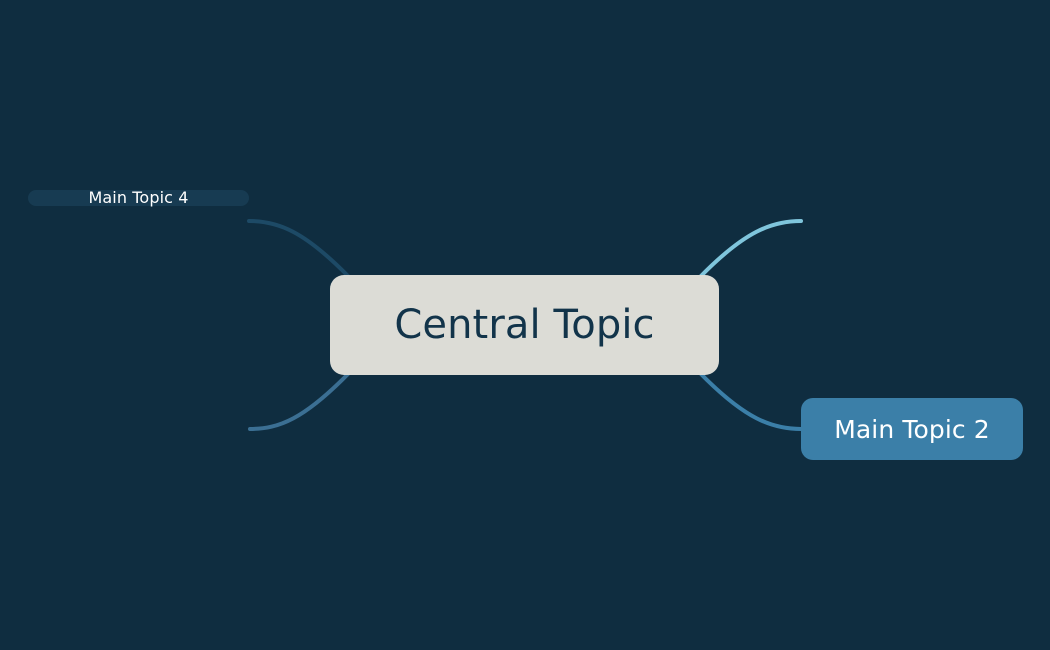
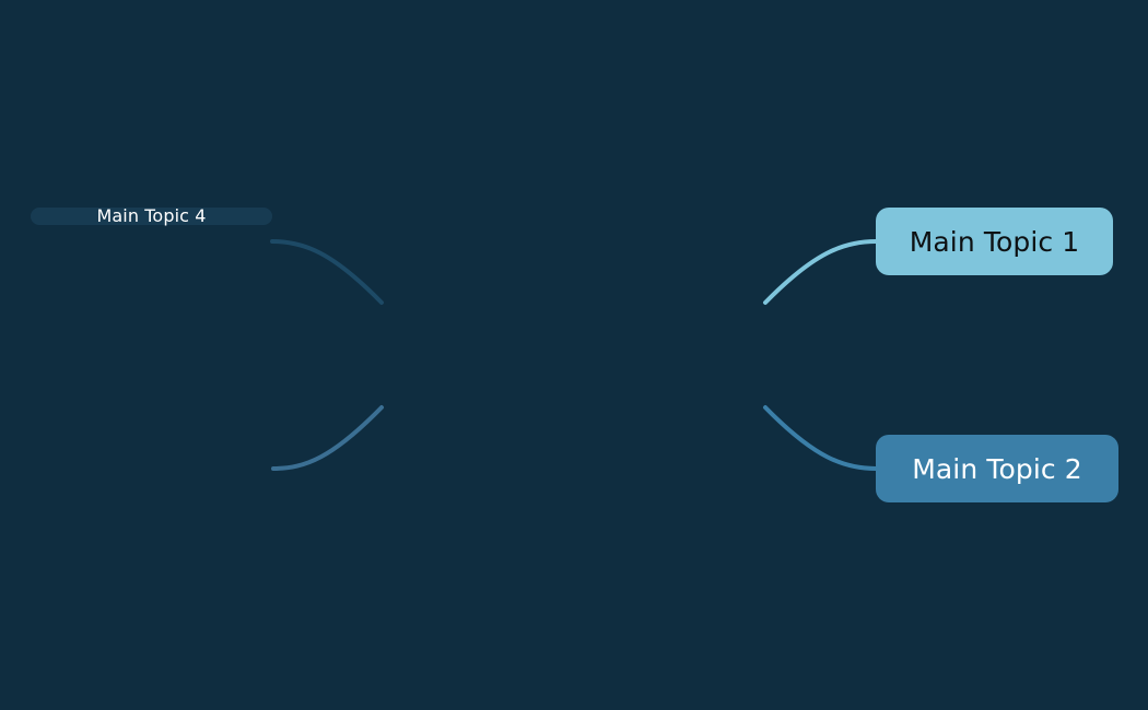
  Main Topic 4
+ Main Topic 1
  Main Topic 2
- Central Topic
